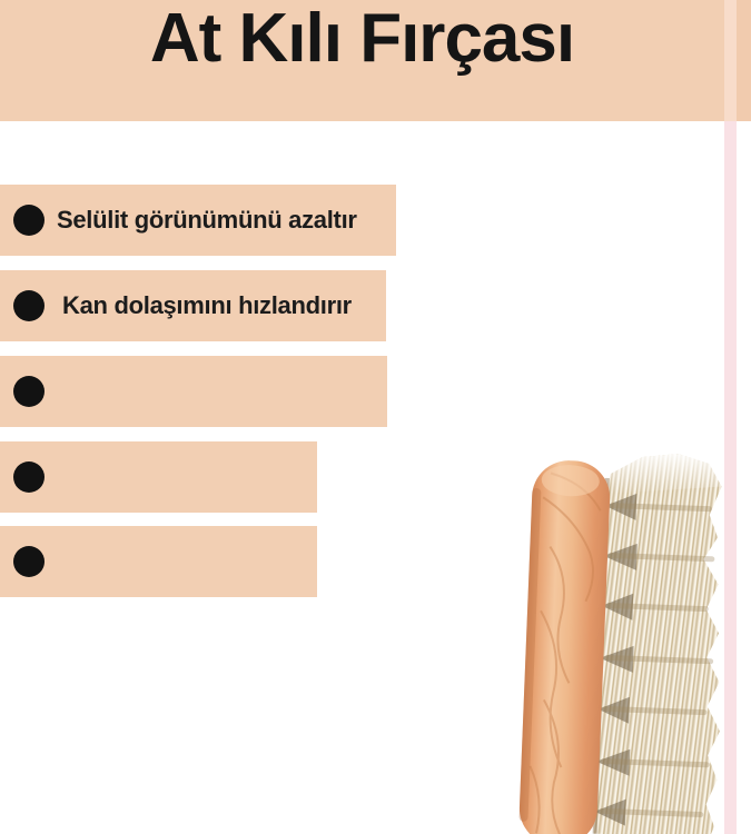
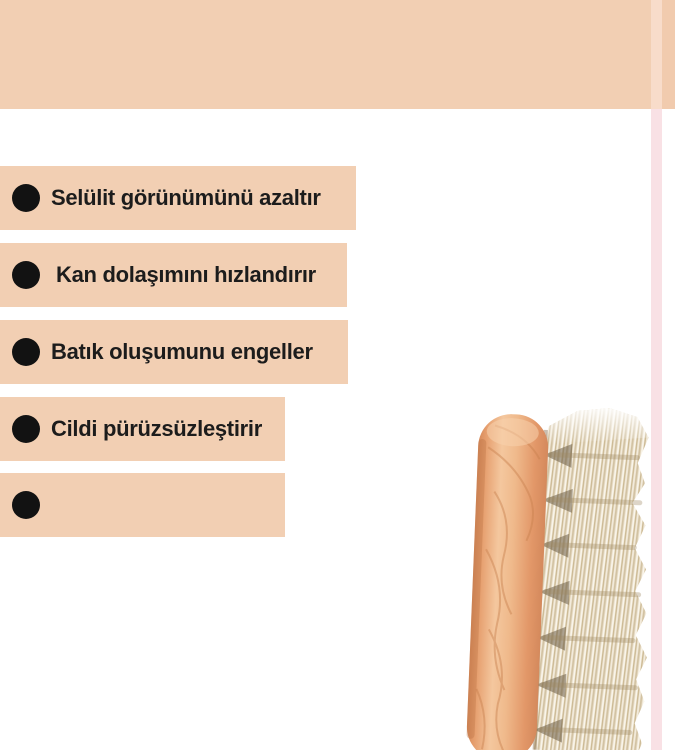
- At Kılı Fırçası
  Selülit görünümünü azaltır
  Kan dolaşımını hızlandırır
+ Batık oluşumunu engeller
+ Cildi pürüzsüzleştirir
